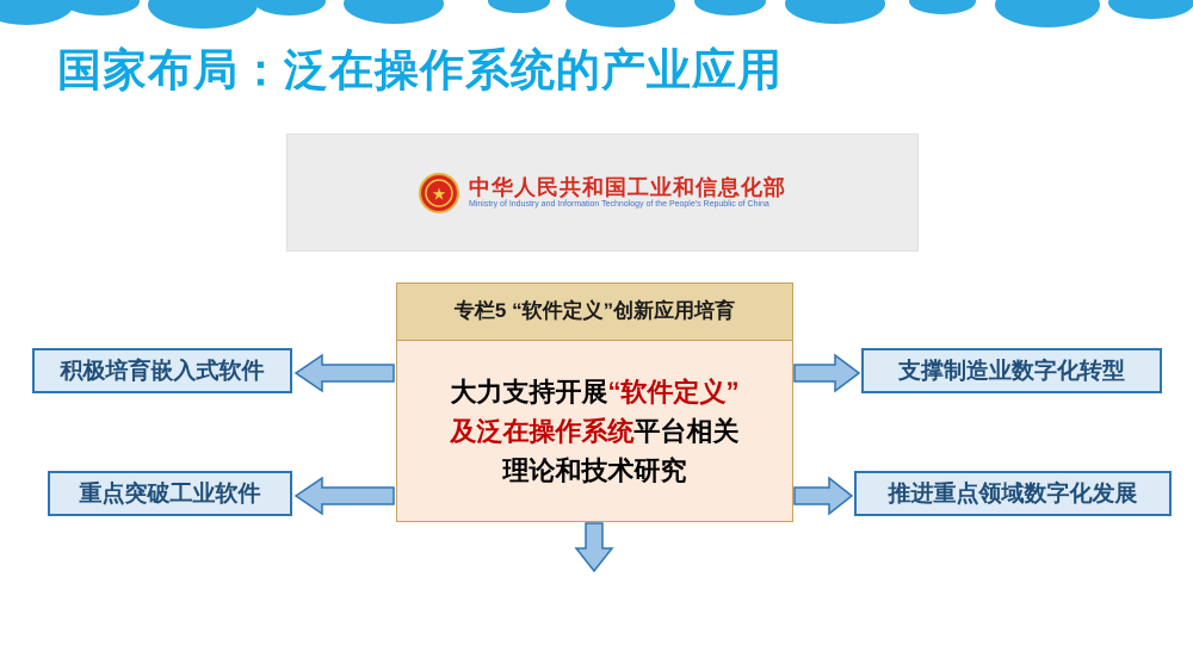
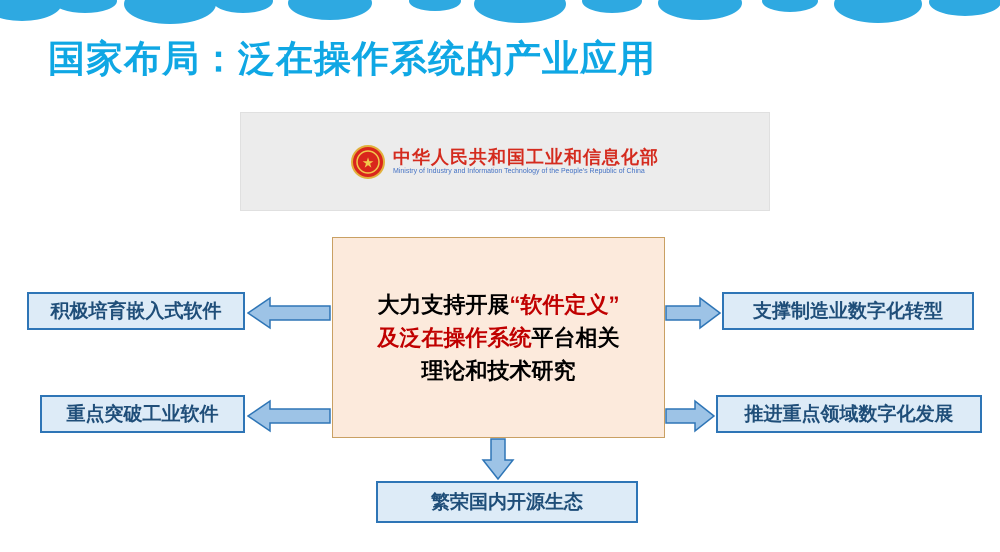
  国家布局：泛在操作系统的产业应用
  ★
  中华人民共和国工业和信息化部
- 专栏5 “软件定义”创新应用培育
  大力支持开展“软件定义”
  及泛在操作系统平台相关
  理论和技术研究
  积极培育嵌入式软件
  重点突破工业软件
  支撑制造业数字化转型
  推进重点领域数字化发展
+ 繁荣国内开源生态
